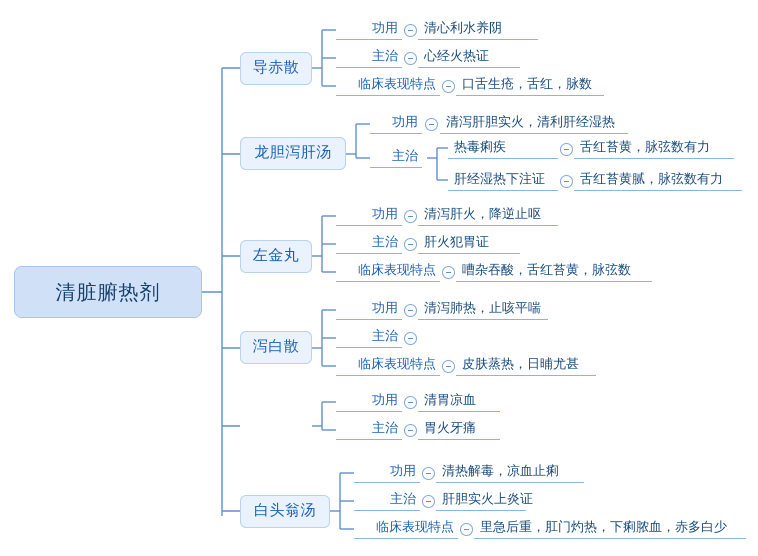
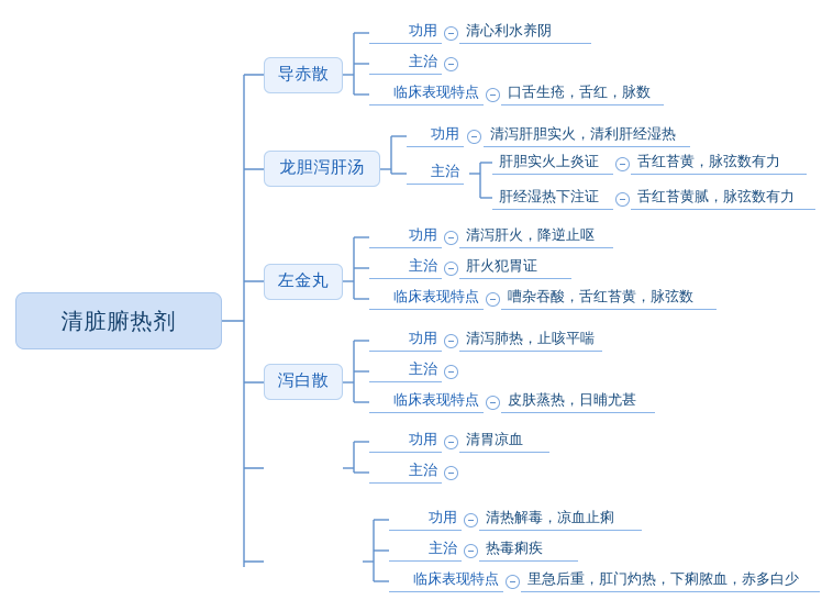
  清脏腑热剂
  导赤散
  功用
  清心利水养阴
  主治
- 心经火热证
  临床表现特点
  口舌生疮，舌红，脉数
  龙胆泻肝汤
  功用
  清泻肝胆实火，清利肝经湿热
  主治
- 热毒痢疾
+ 肝胆实火上炎证
  舌红苔黄，脉弦数有力
  肝经湿热下注证
  舌红苔黄腻，脉弦数有力
  左金丸
  功用
  清泻肝火，降逆止呕
  主治
  肝火犯胃证
  临床表现特点
  嘈杂吞酸，舌红苔黄，脉弦数
  泻白散
  功用
  清泻肺热，止咳平喘
  主治
  临床表现特点
  皮肤蒸热，日晡尤甚
  功用
  清胃凉血
  主治
- 胃火牙痛
- 白头翁汤
  功用
  清热解毒，凉血止痢
  主治
- 肝胆实火上炎证
+ 热毒痢疾
  临床表现特点
  里急后重，肛门灼热，下痢脓血，赤多白少
